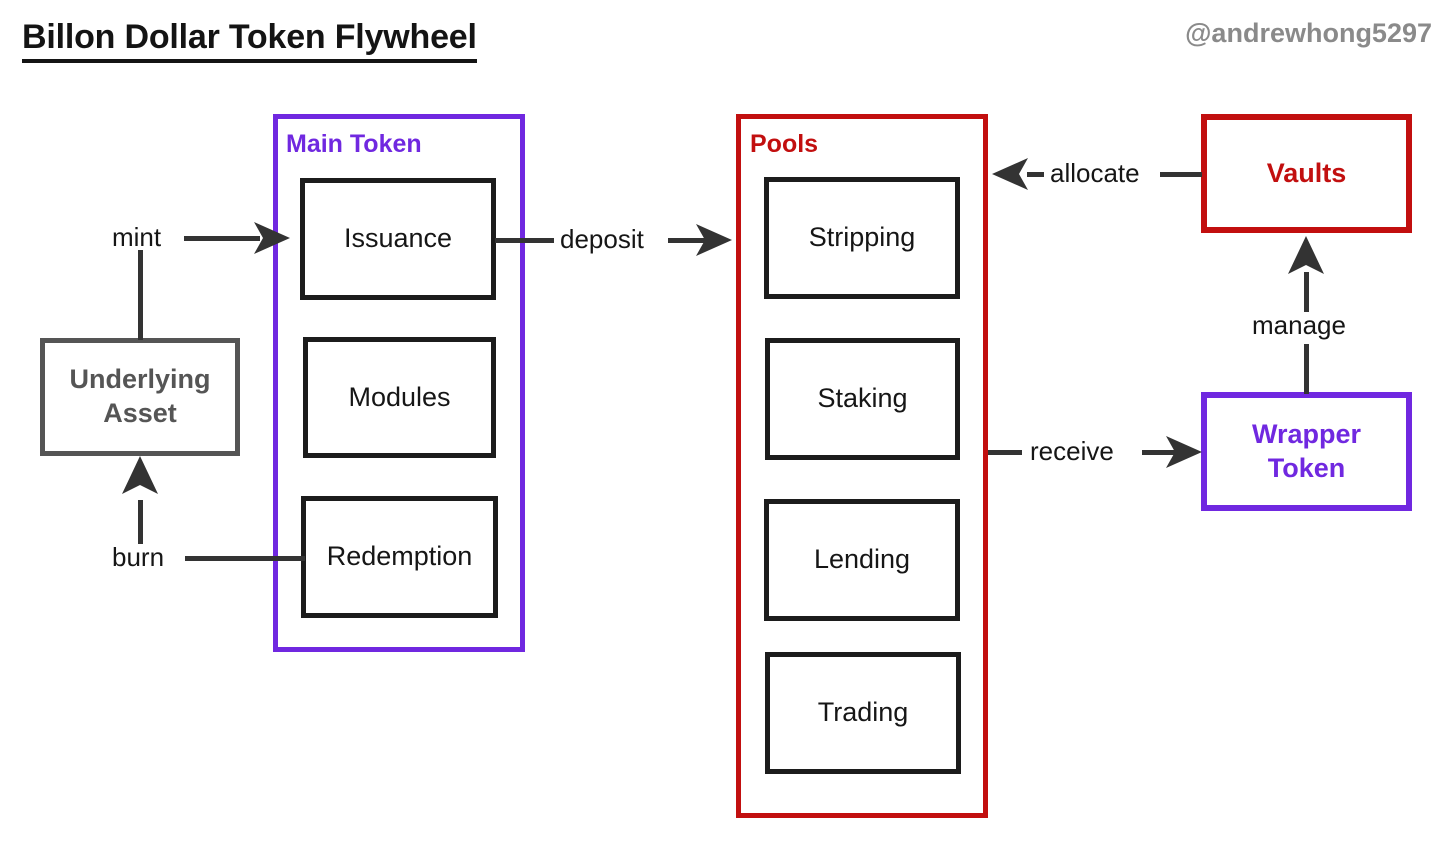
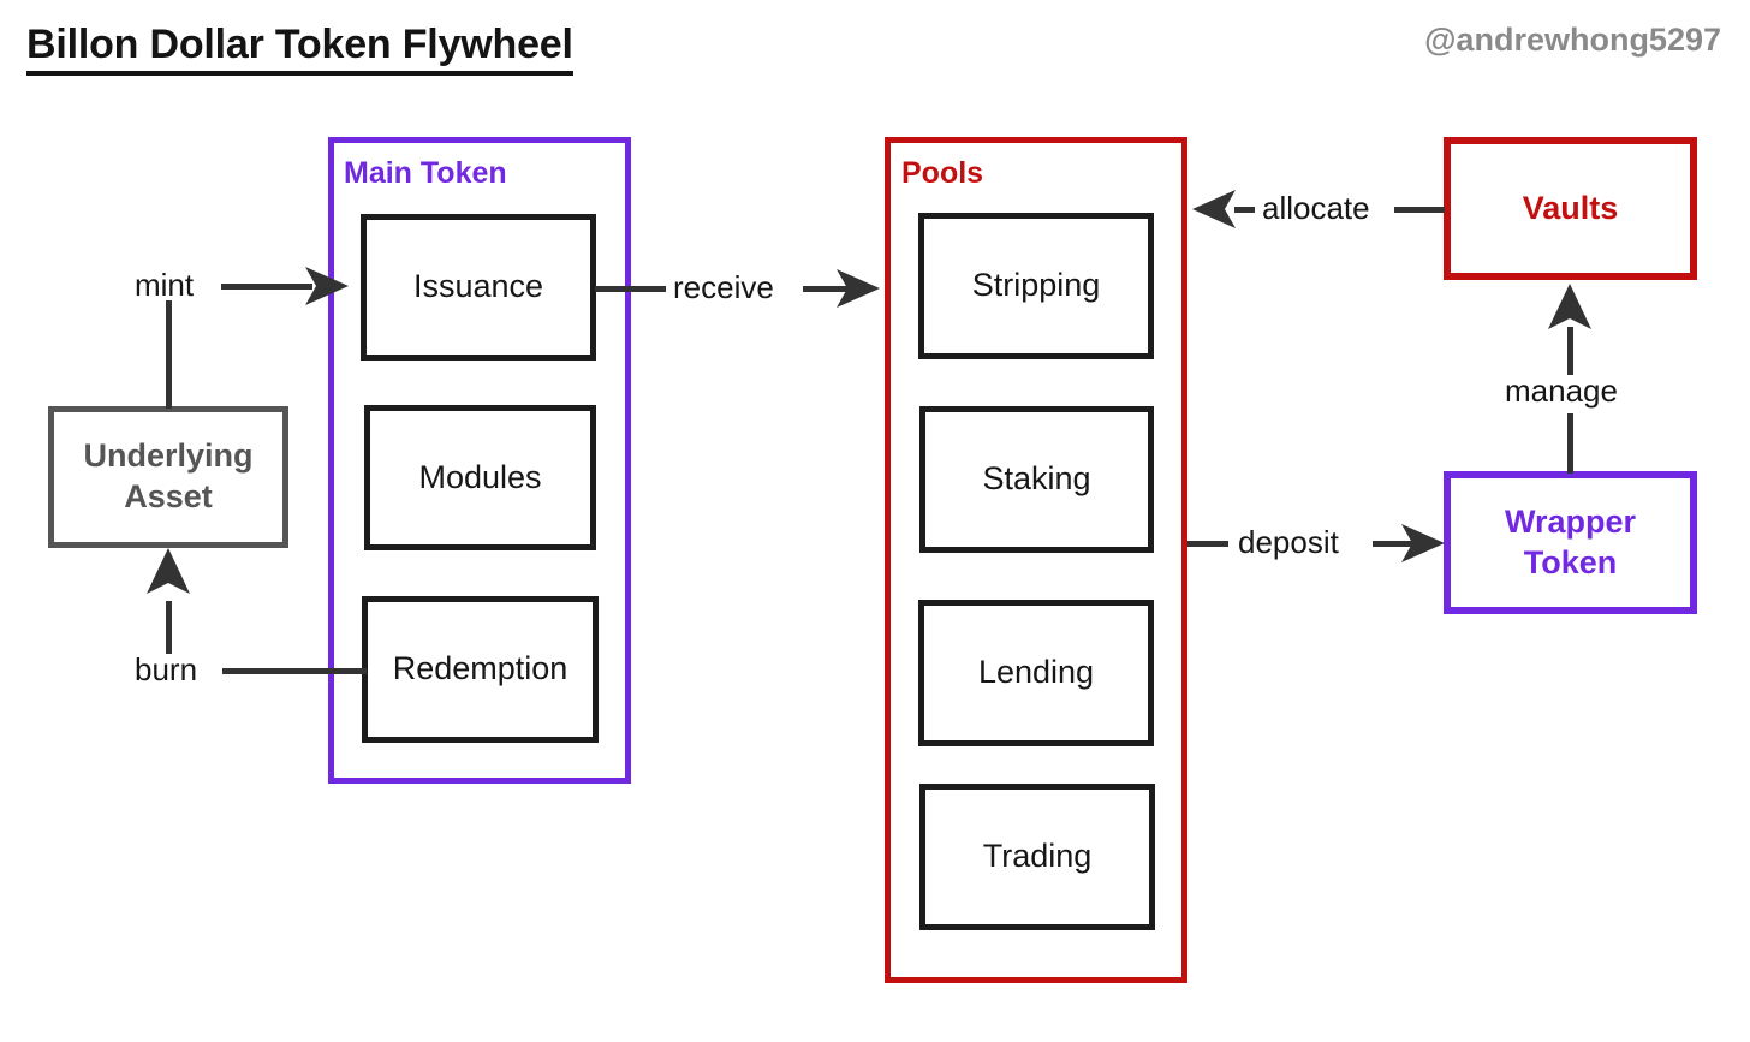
  Billon Dollar Token Flywheel
  @andrewhong5297
  Main Token
  Issuance
  Modules
  Redemption
  Pools
  Stripping
  Staking
  Lending
  Trading
  Underlying
  Asset
  Vaults
  Wrapper
  Token
  mint
  burn
- deposit
+ receive
  allocate
- receive
+ deposit
  manage
